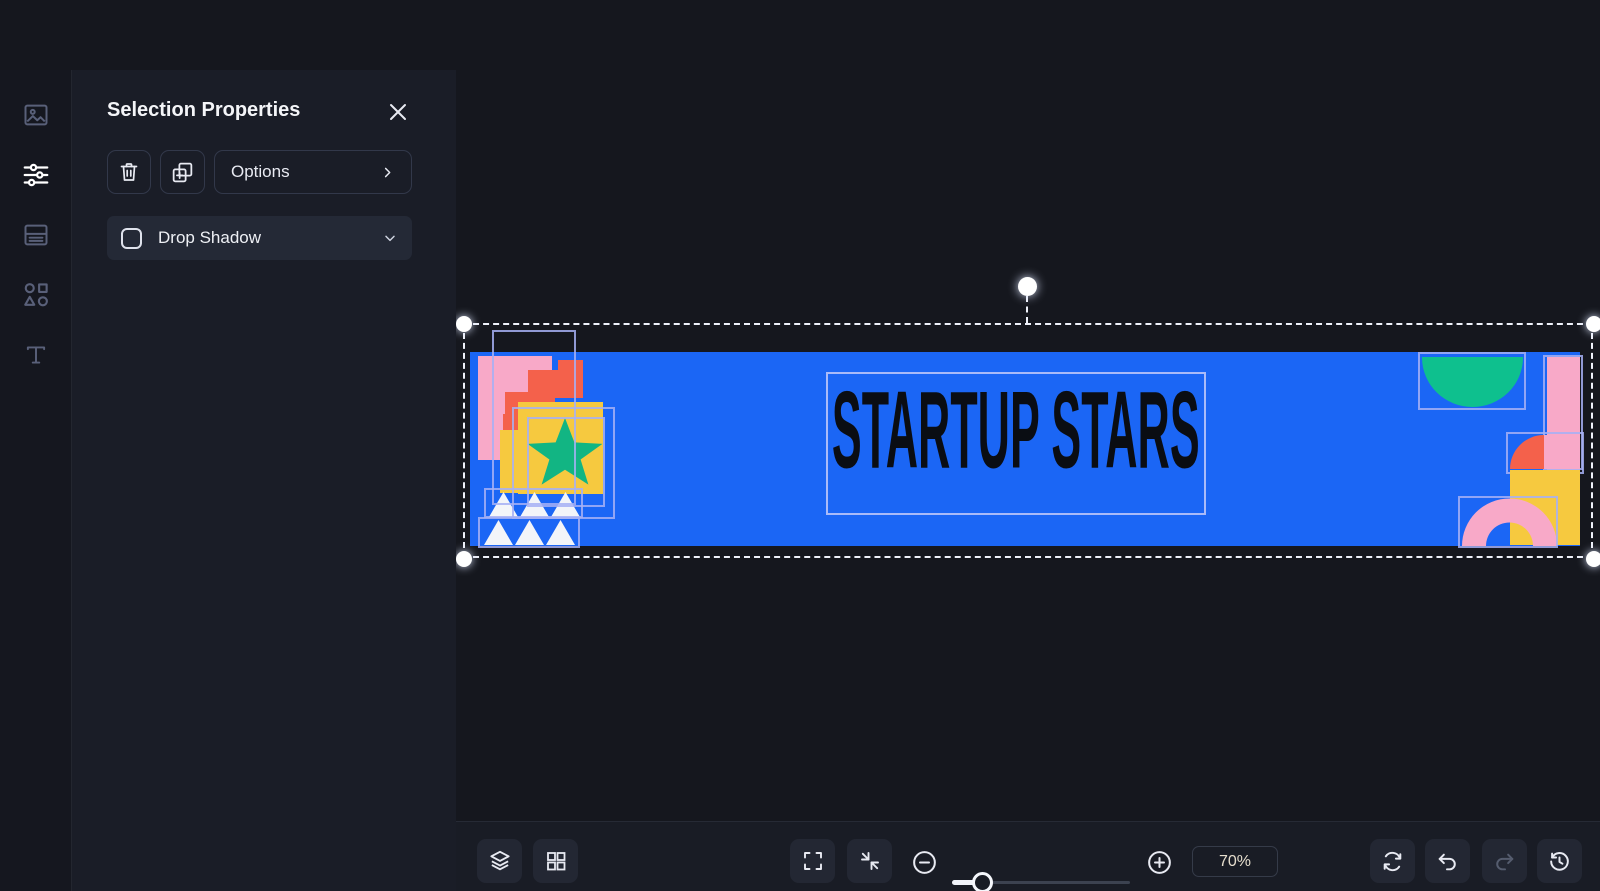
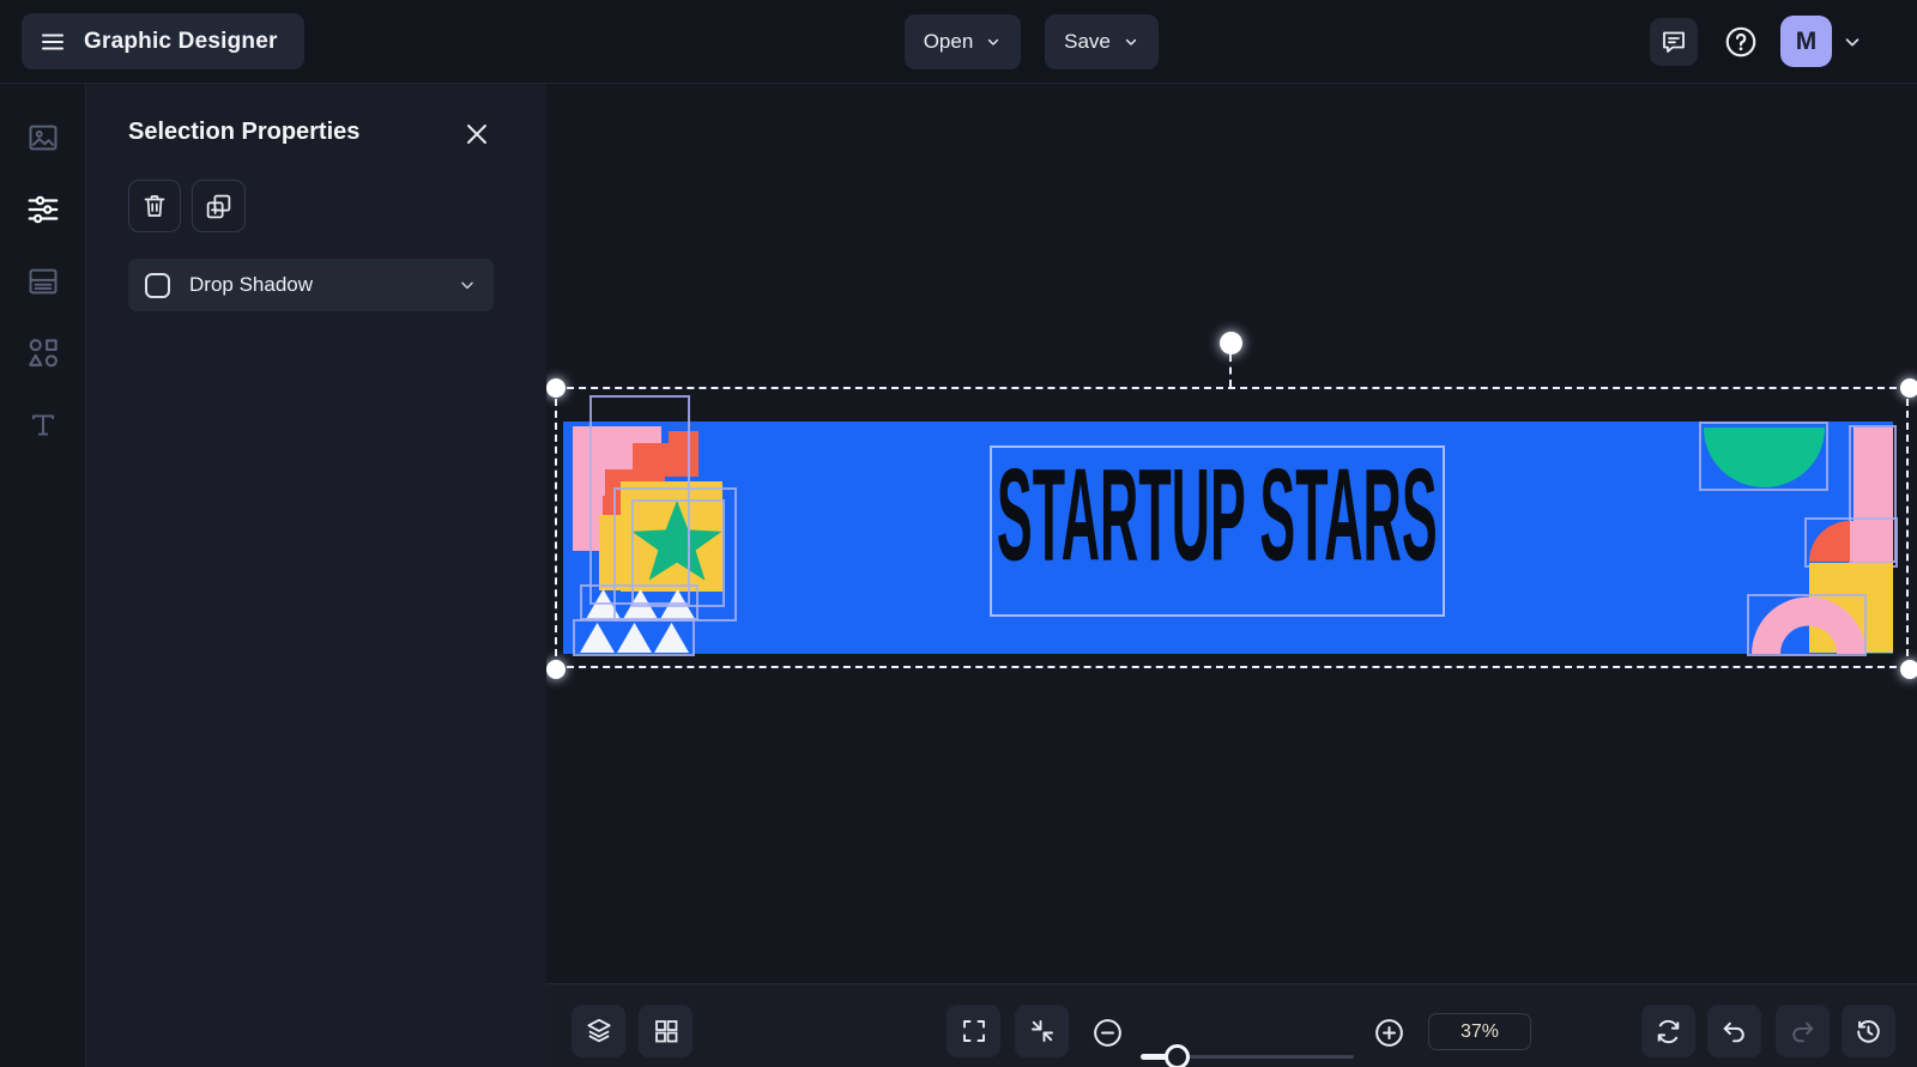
+ Graphic Designer
+ Open
+ Save
+ M
  Selection Properties
- Options
  Drop Shadow
  STARTUP STARS
- 70%
+ 37%
